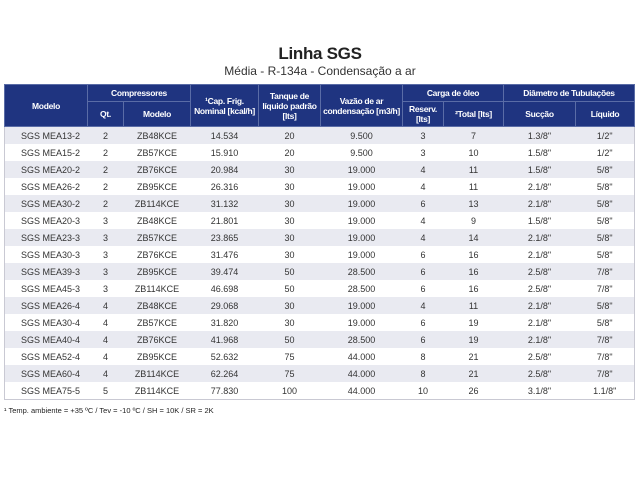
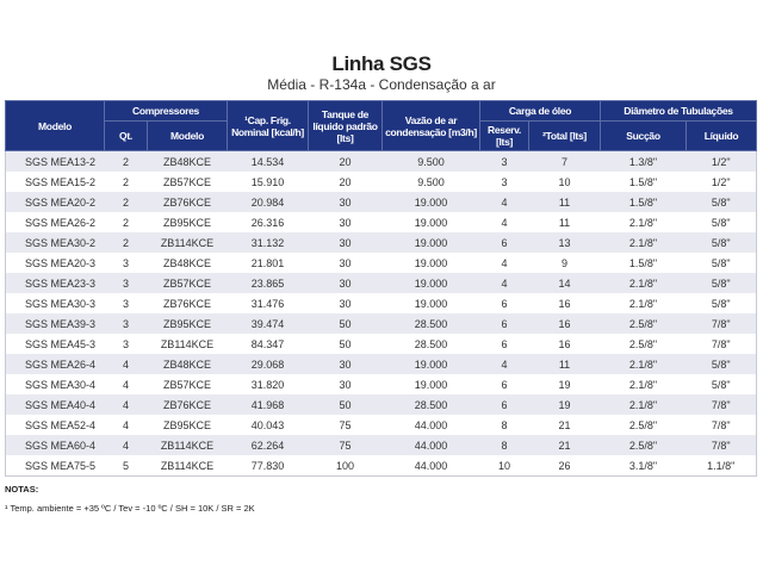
  Linha SGS
  Média - R-134a - Condensação a ar
  Modelo	Compressores	¹Cap. Frig. Nominal [kcal/h]	Tanque de líquido padrão [lts]	Vazão de ar condensação [m3/h]	Carga de óleo	Diâmetro de Tubulações
  Qt.	Modelo	Reserv. [lts]	²Total [lts]	Sucção	Líquido
  SGS MEA13-2	2	ZB48KCE	14.534	20	9.500	3	7	1.3/8"	1/2"
  SGS MEA15-2	2	ZB57KCE	15.910	20	9.500	3	10	1.5/8"	1/2"
  SGS MEA20-2	2	ZB76KCE	20.984	30	19.000	4	11	1.5/8"	5/8"
  SGS MEA26-2	2	ZB95KCE	26.316	30	19.000	4	11	2.1/8"	5/8"
  SGS MEA30-2	2	ZB114KCE	31.132	30	19.000	6	13	2.1/8"	5/8"
  SGS MEA20-3	3	ZB48KCE	21.801	30	19.000	4	9	1.5/8"	5/8"
  SGS MEA23-3	3	ZB57KCE	23.865	30	19.000	4	14	2.1/8"	5/8"
  SGS MEA30-3	3	ZB76KCE	31.476	30	19.000	6	16	2.1/8"	5/8"
  SGS MEA39-3	3	ZB95KCE	39.474	50	28.500	6	16	2.5/8"	7/8"
- SGS MEA45-3	3	ZB114KCE	46.698	50	28.500	6	16	2.5/8"	7/8"
+ SGS MEA45-3	3	ZB114KCE	84.347	50	28.500	6	16	2.5/8"	7/8"
  SGS MEA26-4	4	ZB48KCE	29.068	30	19.000	4	11	2.1/8"	5/8"
  SGS MEA30-4	4	ZB57KCE	31.820	30	19.000	6	19	2.1/8"	5/8"
  SGS MEA40-4	4	ZB76KCE	41.968	50	28.500	6	19	2.1/8"	7/8"
- SGS MEA52-4	4	ZB95KCE	52.632	75	44.000	8	21	2.5/8"	7/8"
+ SGS MEA52-4	4	ZB95KCE	40.043	75	44.000	8	21	2.5/8"	7/8"
  SGS MEA60-4	4	ZB114KCE	62.264	75	44.000	8	21	2.5/8"	7/8"
  SGS MEA75-5	5	ZB114KCE	77.830	100	44.000	10	26	3.1/8"	1.1/8"
+ NOTAS:
  ¹ Temp. ambiente = +35 ºC / Tev = -10 ºC / SH = 10K / SR = 2K
